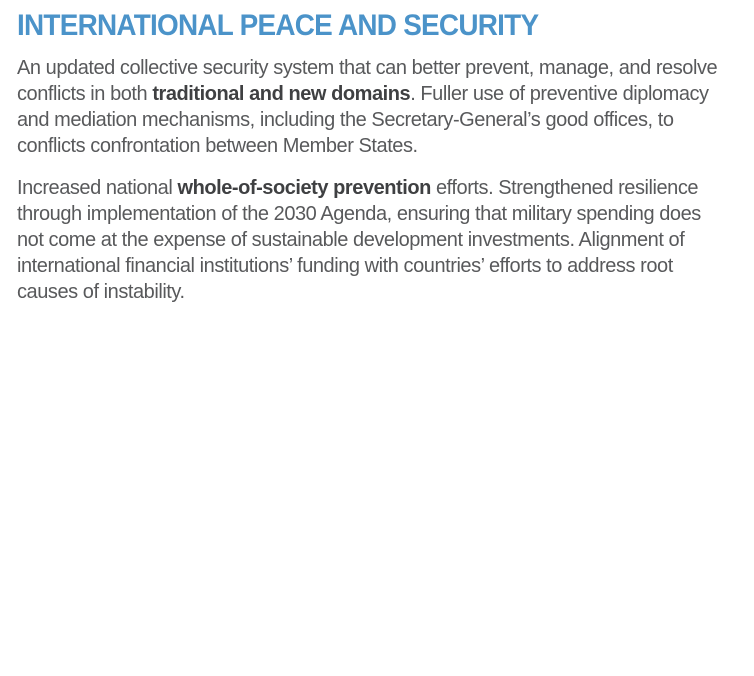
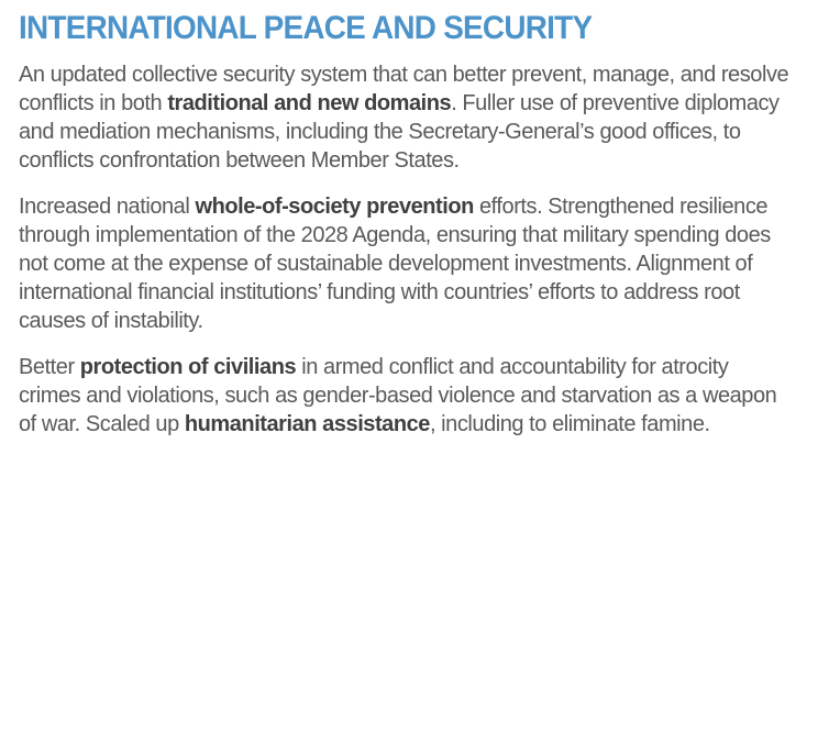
  INTERNATIONAL PEACE AND SECURITY
  An updated collective security system that can better prevent, manage, and resolve conflicts in both traditional and new domains. Fuller use of preventive diplomacy and mediation mechanisms, including the Secretary-General’s good offices, to conflicts confrontation between Member States.
- Increased national whole-of-society prevention efforts. Strengthened resilience through implementation of the 2030 Agenda, ensuring that military spending does not come at the expense of sustainable development investments. Alignment of international financial institutions’ funding with countries’ efforts to address root causes of instability.
+ Increased national whole-of-society prevention efforts. Strengthened resilience through implementation of the 2028 Agenda, ensuring that military spending does not come at the expense of sustainable development investments. Alignment of international financial institutions’ funding with countries’ efforts to address root causes of instability.
+ Better protection of civilians in armed conflict and accountability for atrocity crimes and violations, such as gender-based violence and starvation as a weapon of war. Scaled up humanitarian assistance, including to eliminate famine.
